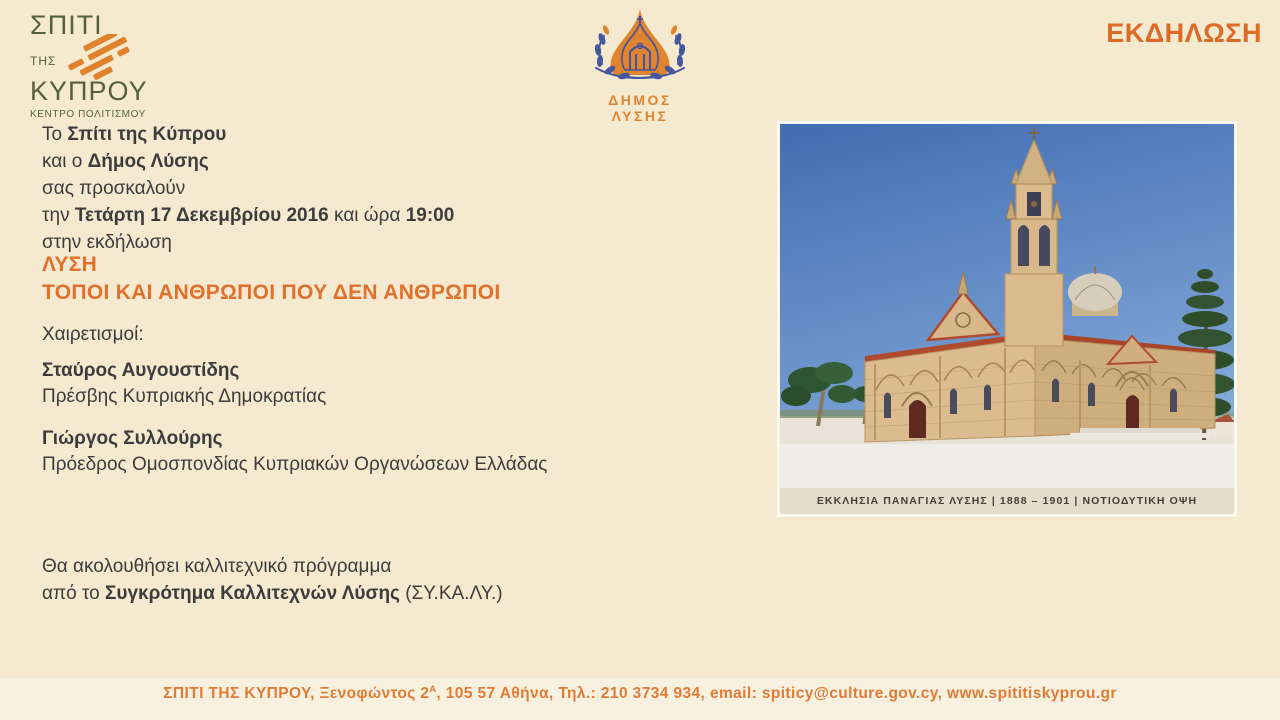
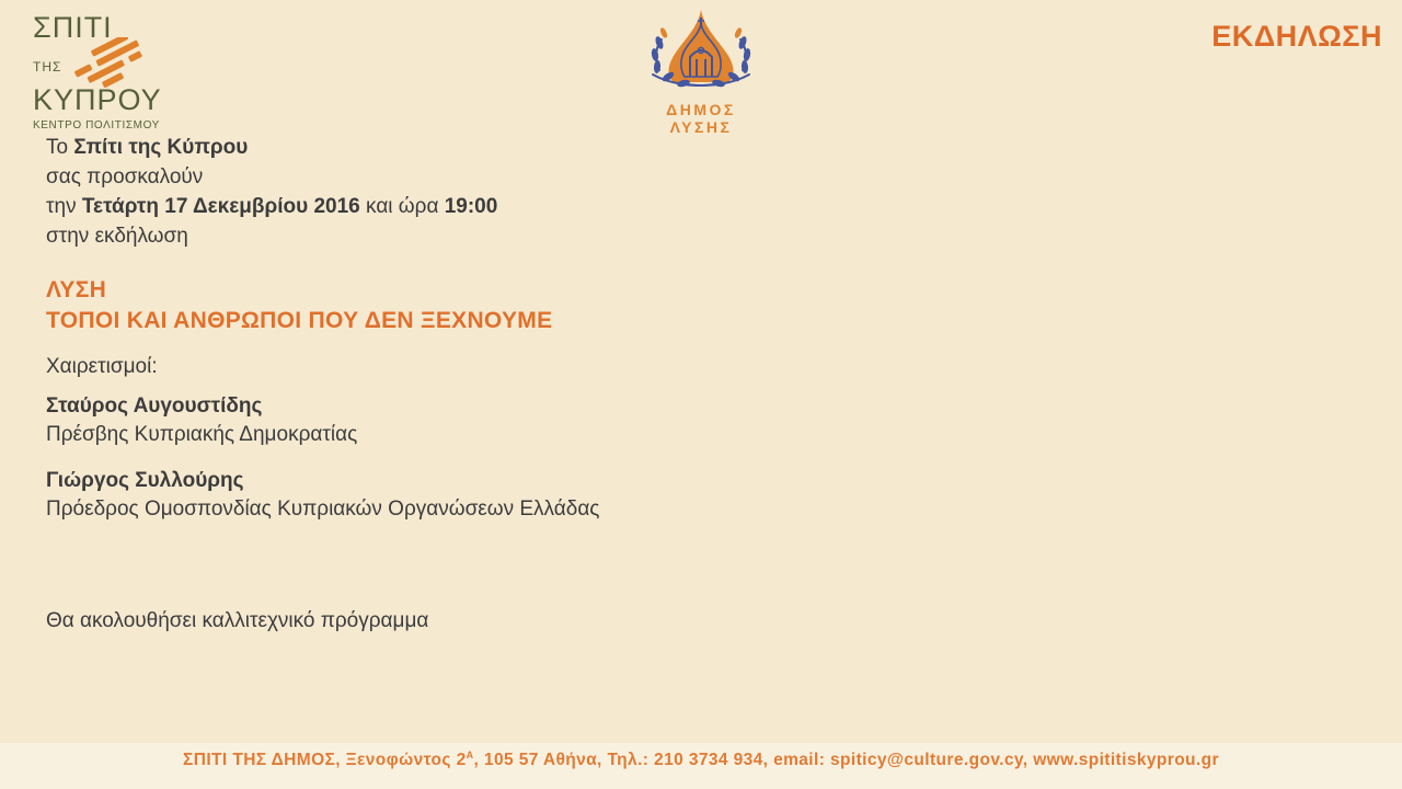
  ΣΠΙΤΙ
  ΤΗΣ
  ΚΥΠΡΟΥ
  ΚΕΝΤΡΟ ΠΟΛΙΤΙΣΜΟΥ
  ΔΗΜΟΣ ΛΥΣΗΣ
  ΕΚΔΗΛΩΣΗ
  Το Σπίτι της Κύπρου
- και ο Δήμος Λύσης
  σας προσκαλούν
  την Τετάρτη 17 Δεκεμβρίου 2016 και ώρα 19:00
  στην εκδήλωση
  ΛΥΣΗ
- ΤΟΠΟΙ ΚΑΙ ΑΝΘΡΩΠΟΙ ΠΟΥ ΔΕΝ ΑΝΘΡΩΠΟΙ
+ ΤΟΠΟΙ ΚΑΙ ΑΝΘΡΩΠΟΙ ΠΟΥ ΔΕΝ ΞΕΧΝΟΥΜΕ
  Χαιρετισμοί:
  Σταύρος Αυγουστίδης
  Πρέσβης Κυπριακής Δημοκρατίας
  Γιώργος Συλλούρης
  Πρόεδρος Ομοσπονδίας Κυπριακών Οργανώσεων Ελλάδας
  Θα ακολουθήσει καλλιτεχνικό πρόγραμμα
- από το Συγκρότημα Καλλιτεχνών Λύσης (ΣΥ.ΚΑ.ΛΥ.)
- ΕΚΚΛΗΣΙΑ ΠΑΝΑΓΙΑΣ ΛΥΣΗΣ | 1888 – 1901 | ΝΟΤΙΟΔΥΤΙΚΗ ΟΨΗ
- ΣΠΙΤΙ ΤΗΣ ΚΥΠΡΟΥ, Ξενοφώντος 2Α, 105 57 Αθήνα, Τηλ.: 210 3734 934, email: spiticy@culture.gov.cy, www.spititiskyprou.gr
+ ΣΠΙΤΙ ΤΗΣ ΔΗΜΟΣ, Ξενοφώντος 2Α, 105 57 Αθήνα, Τηλ.: 210 3734 934, email: spiticy@culture.gov.cy, www.spititiskyprou.gr
